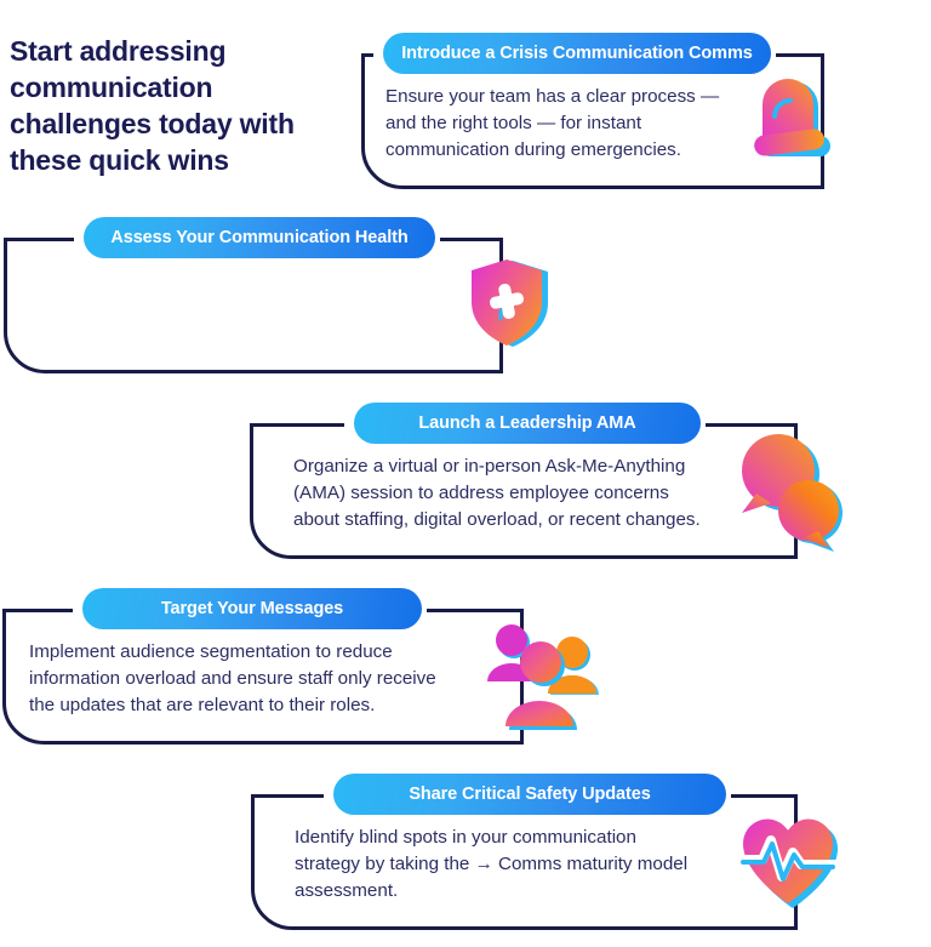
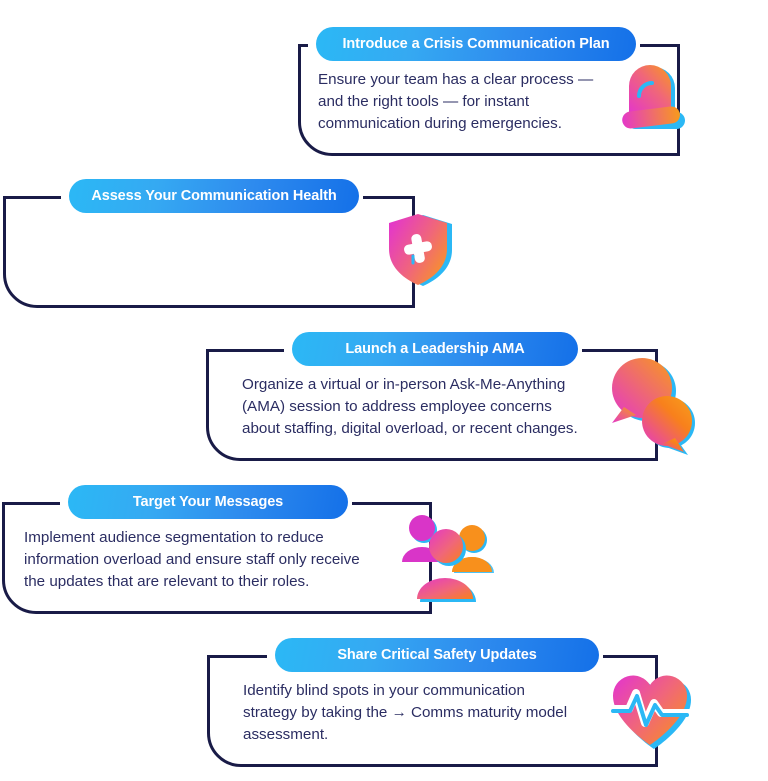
- Start addressing communication challenges today with these quick wins
- Introduce a Crisis Communication Comms
+ Introduce a Crisis Communication Plan
  Ensure your team has a clear process —
  and the right tools — for instant
  communication during emergencies.
  Assess Your Communication Health
  Launch a Leadership AMA
  Organize a virtual or in-person Ask-Me-Anything
  (AMA) session to address employee concerns
  about staffing, digital overload, or recent changes.
  Target Your Messages
  Implement audience segmentation to reduce
  information overload and ensure staff only receive
  the updates that are relevant to their roles.
  Share Critical Safety Updates
  Identify blind spots in your communication
  strategy by taking the → Comms maturity model
  assessment.
